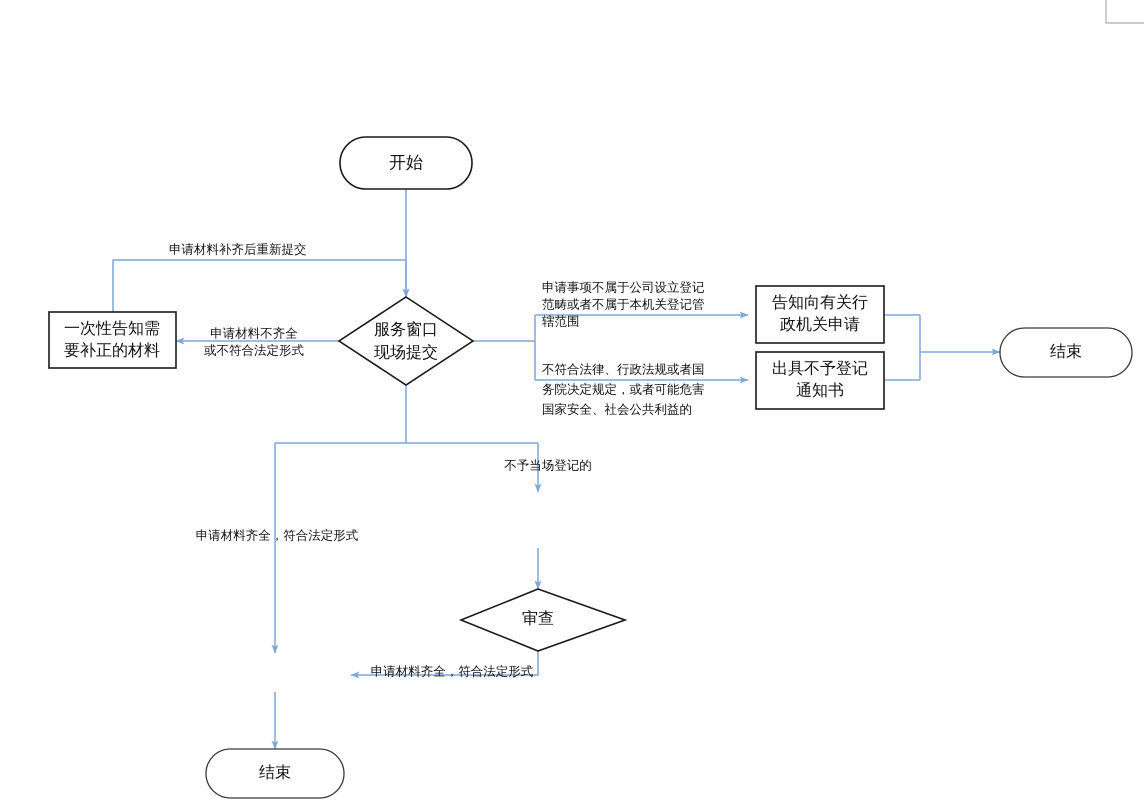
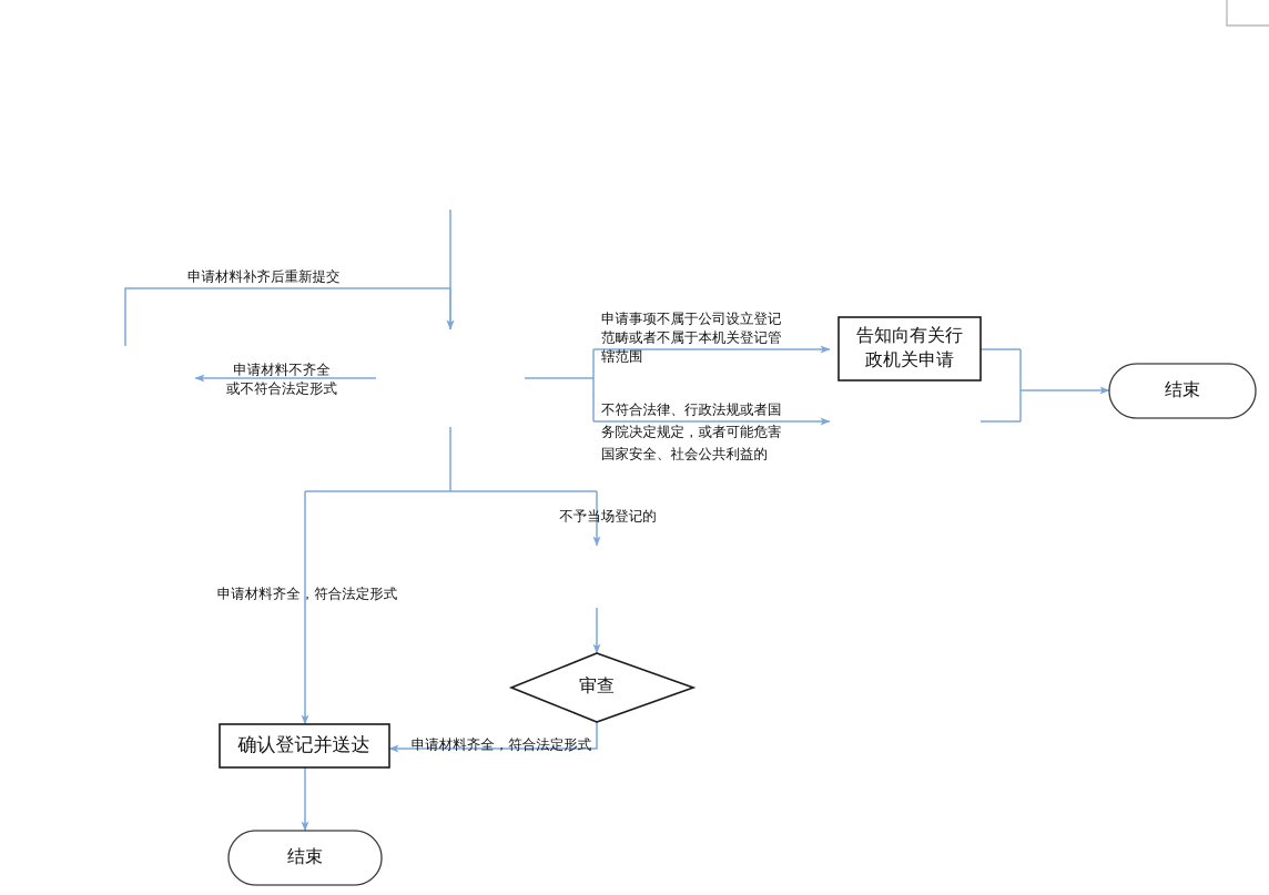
- 开始
- 服务窗口
- 现场提交
- 一次性告知需
- 要补正的材料
  告知向有关行
  政机关申请
- 出具不予登记
- 通知书
  结束
  审查
+ 确认登记并送达
  结束
  申请材料补齐后重新提交
  申请材料不齐全
  或不符合法定形式
  申请事项不属于公司设立登记
  范畴或者不属于本机关登记管
  辖范围
  不符合法律、行政法规或者国
  务院决定规定，或者可能危害
  国家安全、社会公共利益的
  不予当场登记的
  申请材料齐全，符合法定形式
  申请材料齐全，符合法定形式
